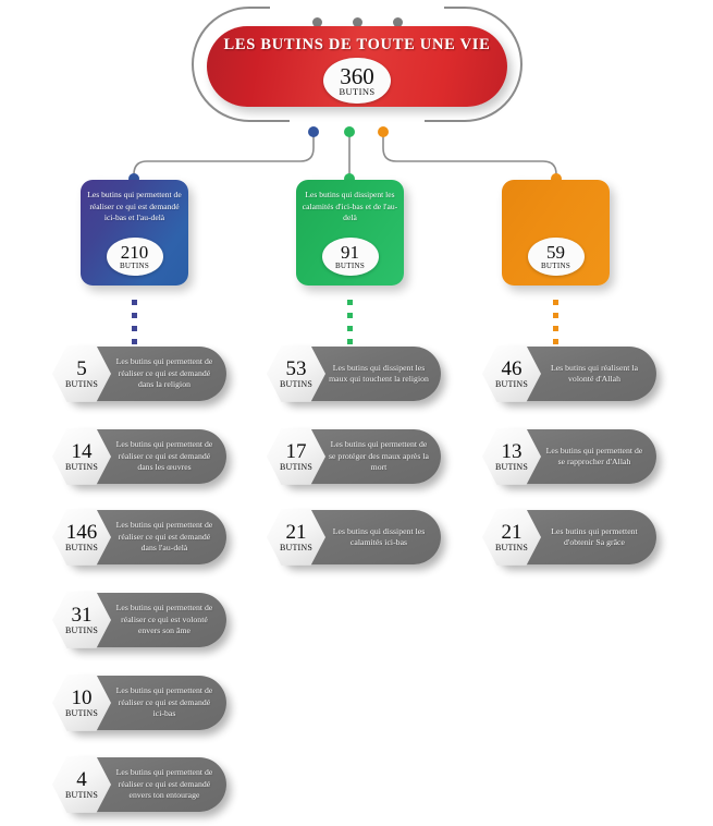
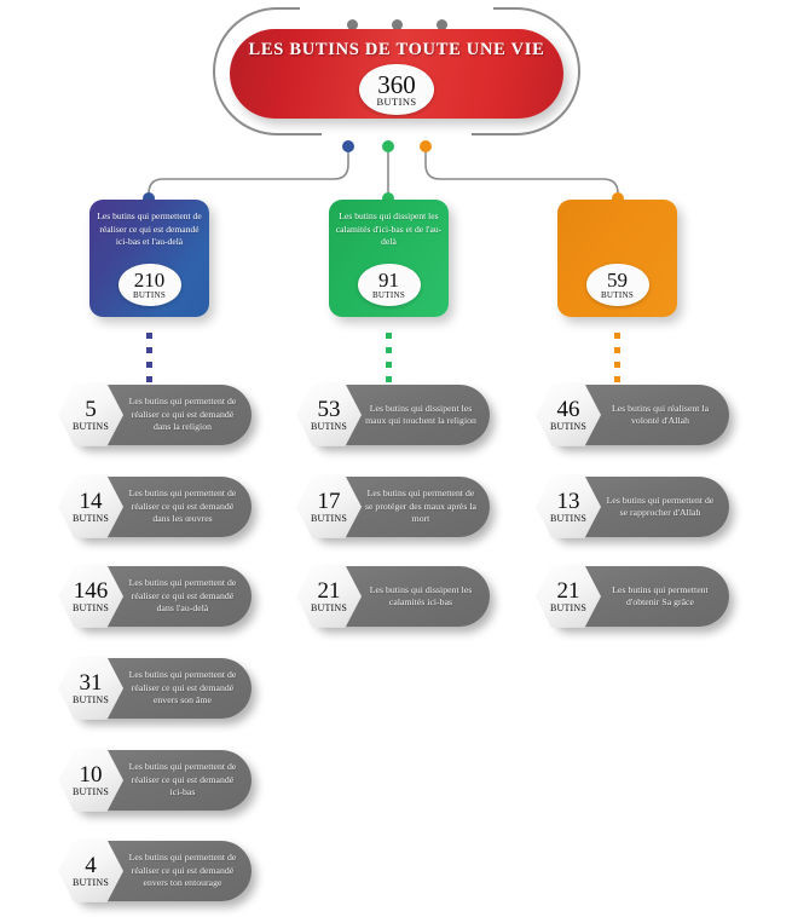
  LES BUTINS DE TOUTE UNE VIE
  360
  BUTINS
  Les butins qui permettent de réaliser ce qui est demandé ici-bas et l'au-delà
  210
  BUTINS
  Les butins qui dissipent les calamités d'ici-bas et de l'au-delà
  91
  BUTINS
  59
  BUTINS
  Les butins qui permettent de réaliser ce qui est demandé dans la religion
  5
  BUTINS
  Les butins qui permettent de réaliser ce qui est demandé dans les œuvres
  14
  BUTINS
  Les butins qui permettent de réaliser ce qui est demandé dans l'au-delà
  146
  BUTINS
- Les butins qui permettent de réaliser ce qui est volonté envers son âme
+ Les butins qui permettent de réaliser ce qui est demandé envers son âme
  31
  BUTINS
  Les butins qui permettent de réaliser ce qui est demandé ici-bas
  10
  BUTINS
  Les butins qui permettent de réaliser ce qui est demandé envers ton entourage
  4
  BUTINS
  Les butins qui dissipent les maux qui touchent la religion
  53
  BUTINS
  Les butins qui permettent de se protéger des maux après la mort
  17
  BUTINS
  Les butins qui dissipent les calamités ici-bas
  21
  BUTINS
  Les butins qui réalisent la volonté d'Allah
  46
  BUTINS
  Les butins qui permettent de se rapprocher d'Allah
  13
  BUTINS
  Les butins qui permettent d'obtenir Sa grâce
  21
  BUTINS
